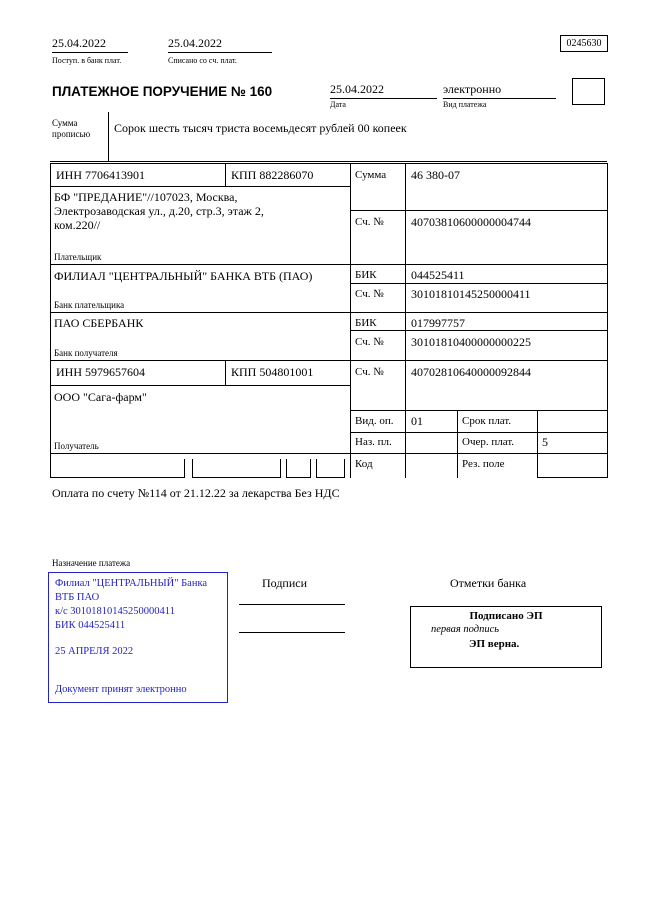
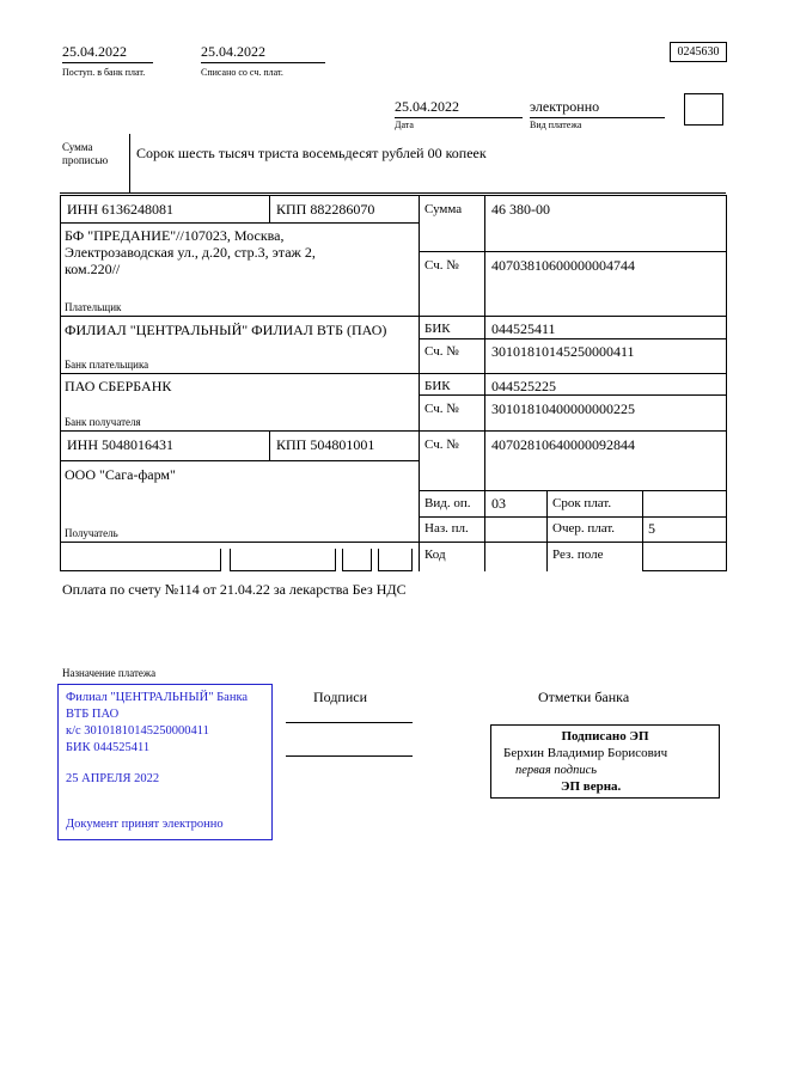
  25.04.2022
  Поступ. в банк плат.
  25.04.2022
  Списано со сч. плат.
  0245630
- ПЛАТЕЖНОЕ ПОРУЧЕНИЕ № 160
  25.04.2022
  Дата
  электронно
  Вид платежа
  Сумма
  прописью
  Сорок шесть тысяч триста восемьдесят рублей 00 копеек
- ИНН 7706413901
+ ИНН 6136248081
  КПП 882286070
  Сумма
- 46 380-07
+ 46 380-00
  БФ "ПРЕДАНИЕ"//107023, Москва, Электрозаводская ул., д.20, стр.3, этаж 2, ком.220//
  Сч. №
  40703810600000004744
  Плательщик
- ФИЛИАЛ "ЦЕНТРАЛЬНЫЙ" БАНКА ВТБ (ПАО)
+ ФИЛИАЛ "ЦЕНТРАЛЬНЫЙ" ФИЛИАЛ ВТБ (ПАО)
  БИК
  044525411
  Сч. №
  30101810145250000411
  Банк плательщика
  ПАО СБЕРБАНК
  БИК
- 017997757
+ 044525225
  Сч. №
  30101810400000000225
  Банк получателя
- ИНН 5979657604
+ ИНН 5048016431
  КПП 504801001
  Сч. №
  40702810640000092844
  ООО "Сага-фарм"
  Получатель
  Вид. оп.
- 01
+ 03
  Срок плат.
  Наз. пл.
  Очер. плат.
  5
  Код
  Рез. поле
- Оплата по счету №114 от 21.12.22 за лекарства Без НДС
+ Оплата по счету №114 от 21.04.22 за лекарства Без НДС
  Назначение платежа
  Филиал "ЦЕНТРАЛЬНЫЙ" Банка
  ВТБ ПАО
  к/с 30101810145250000411
  БИК 044525411
  25 АПРЕЛЯ 2022
  Документ принят электронно
  Подписи
  Отметки банка
  Подписано ЭП
+ Берхин Владимир Борисович
  первая подпись
  ЭП верна.
